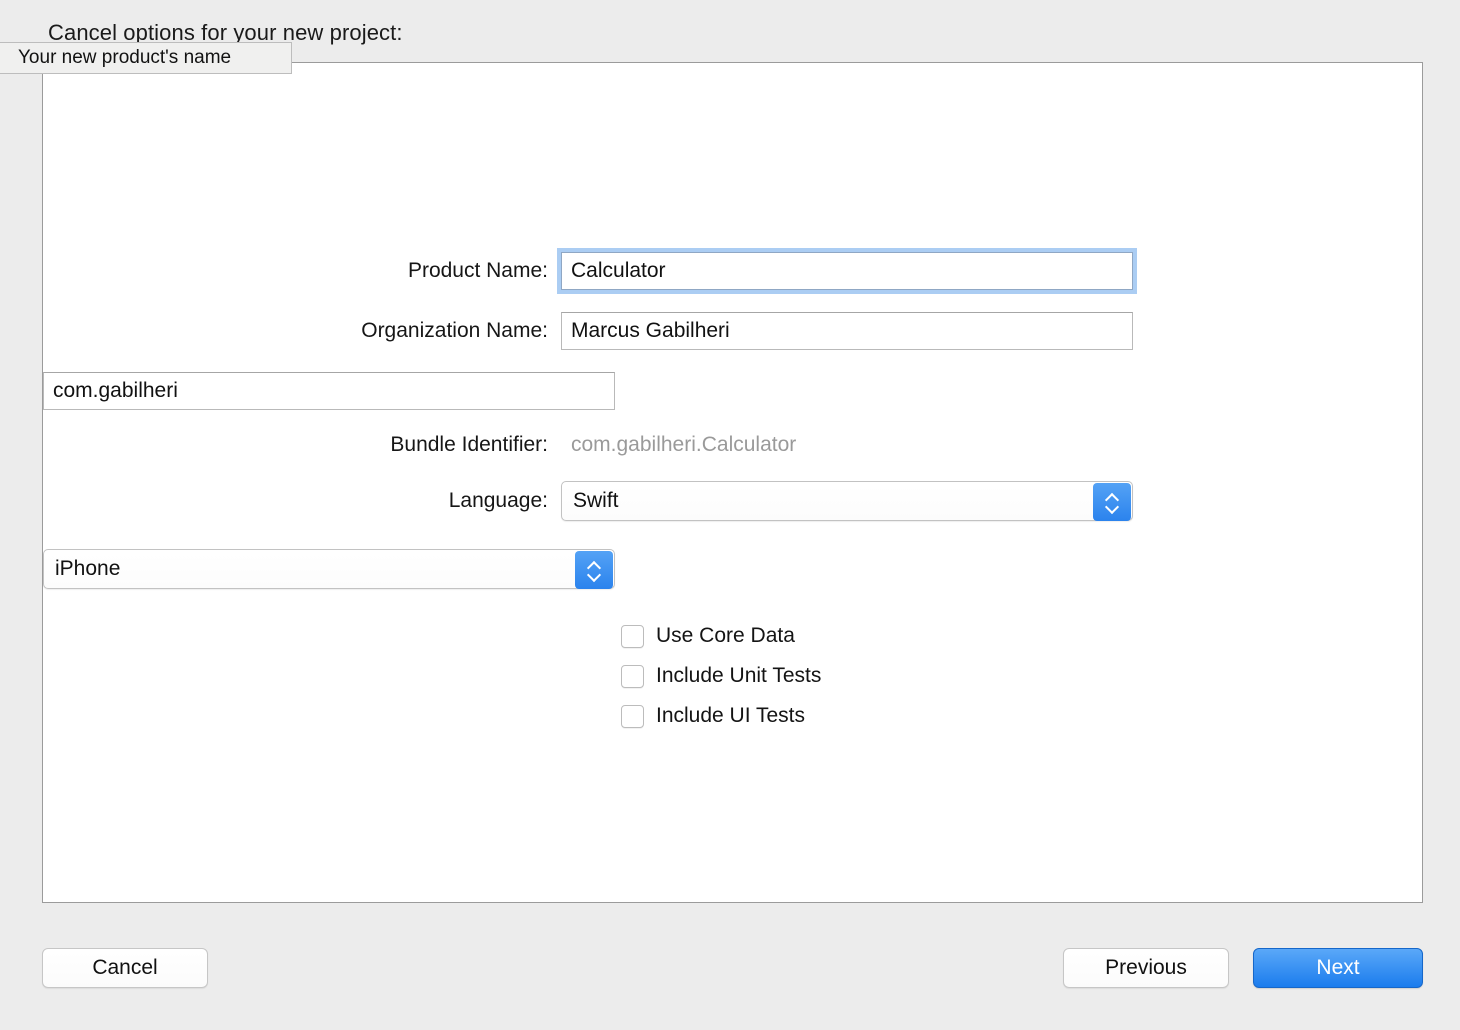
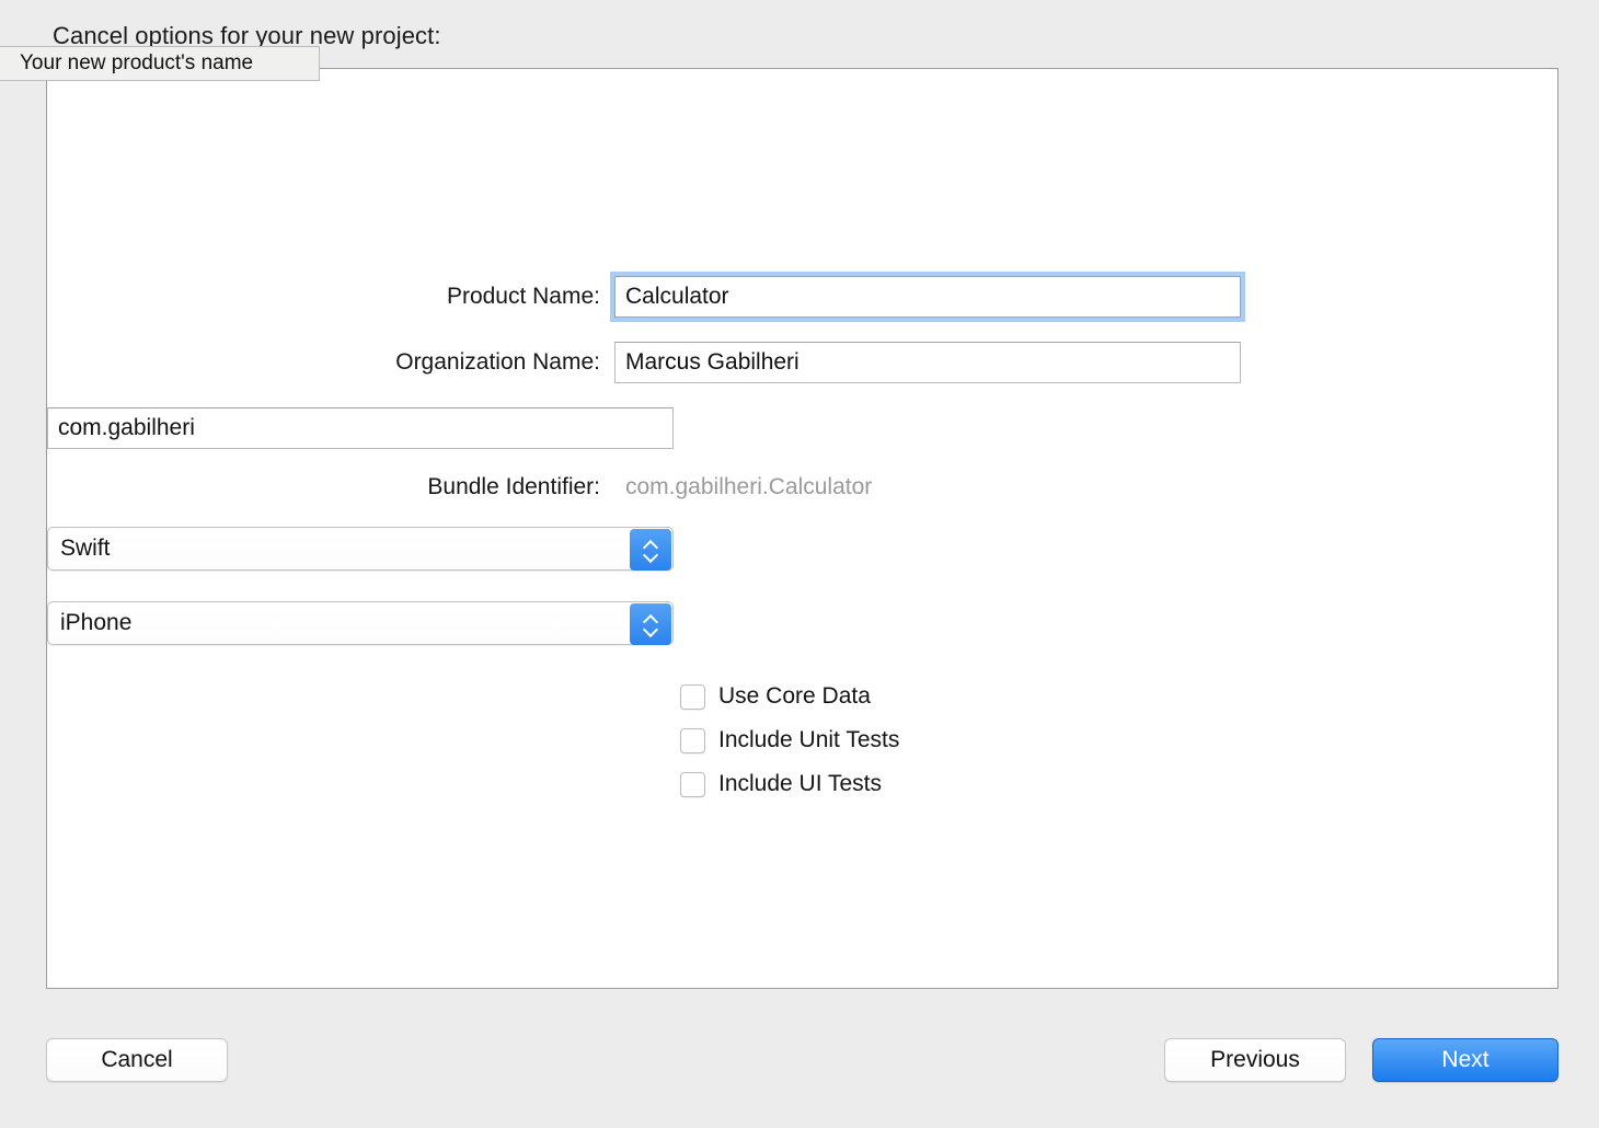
  Cancel options for your new project:
  Product Name:
  Calculator
  Organization Name:
  Marcus Gabilheri
  com.gabilheri
  Bundle Identifier:
  com.gabilheri.Calculator
- Language:
  Swift
  iPhone
  Use Core Data
  Include Unit Tests
  Include UI Tests
  Your new product's name
  Cancel
  Previous
  Next
